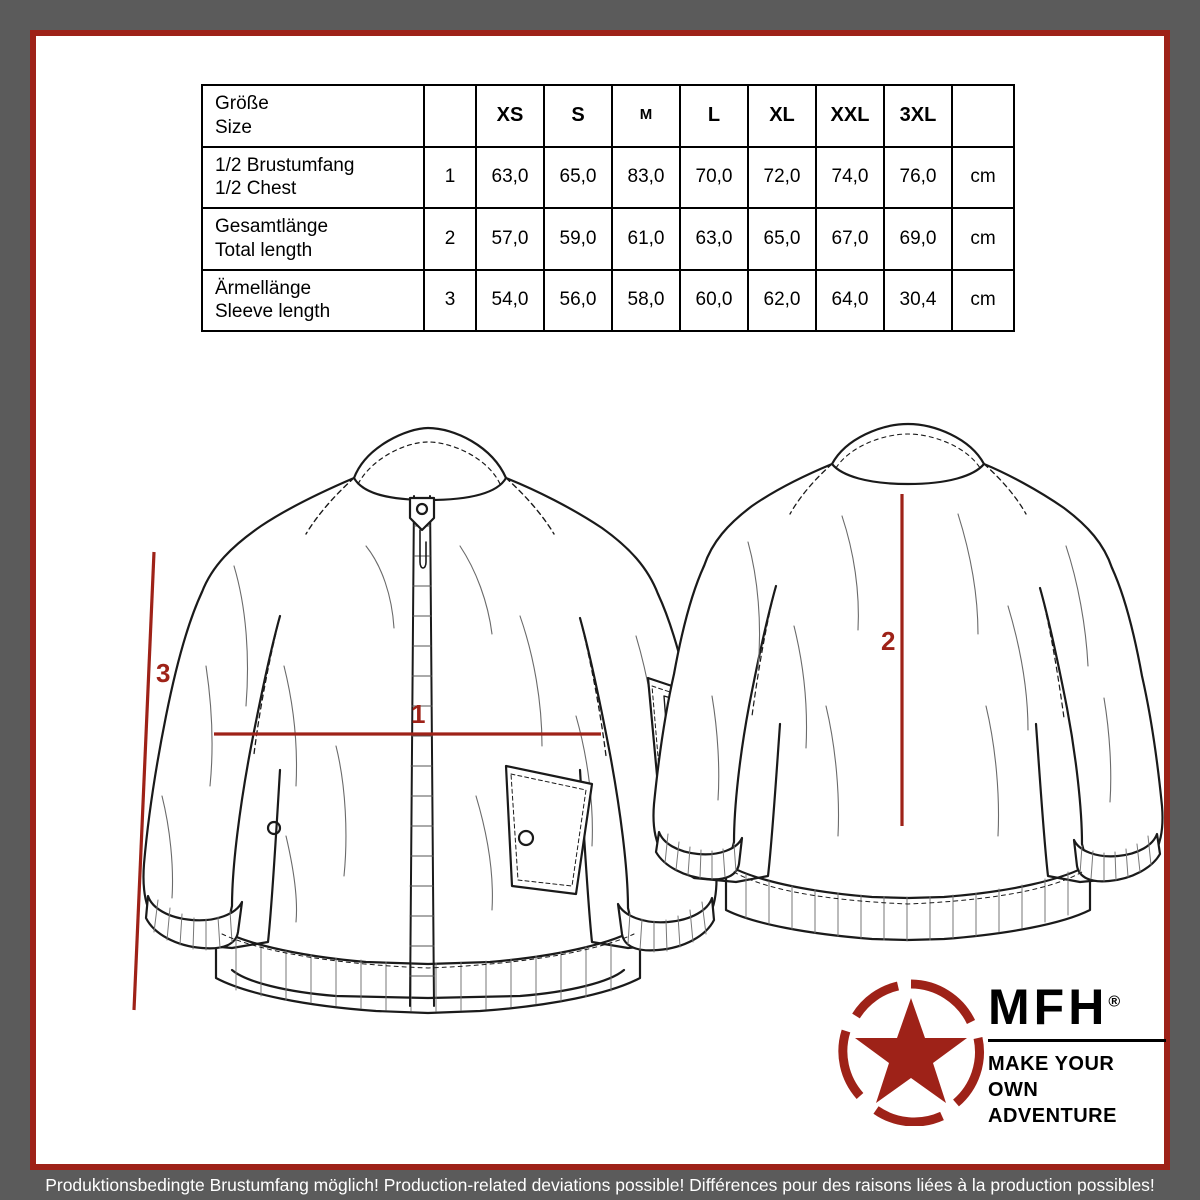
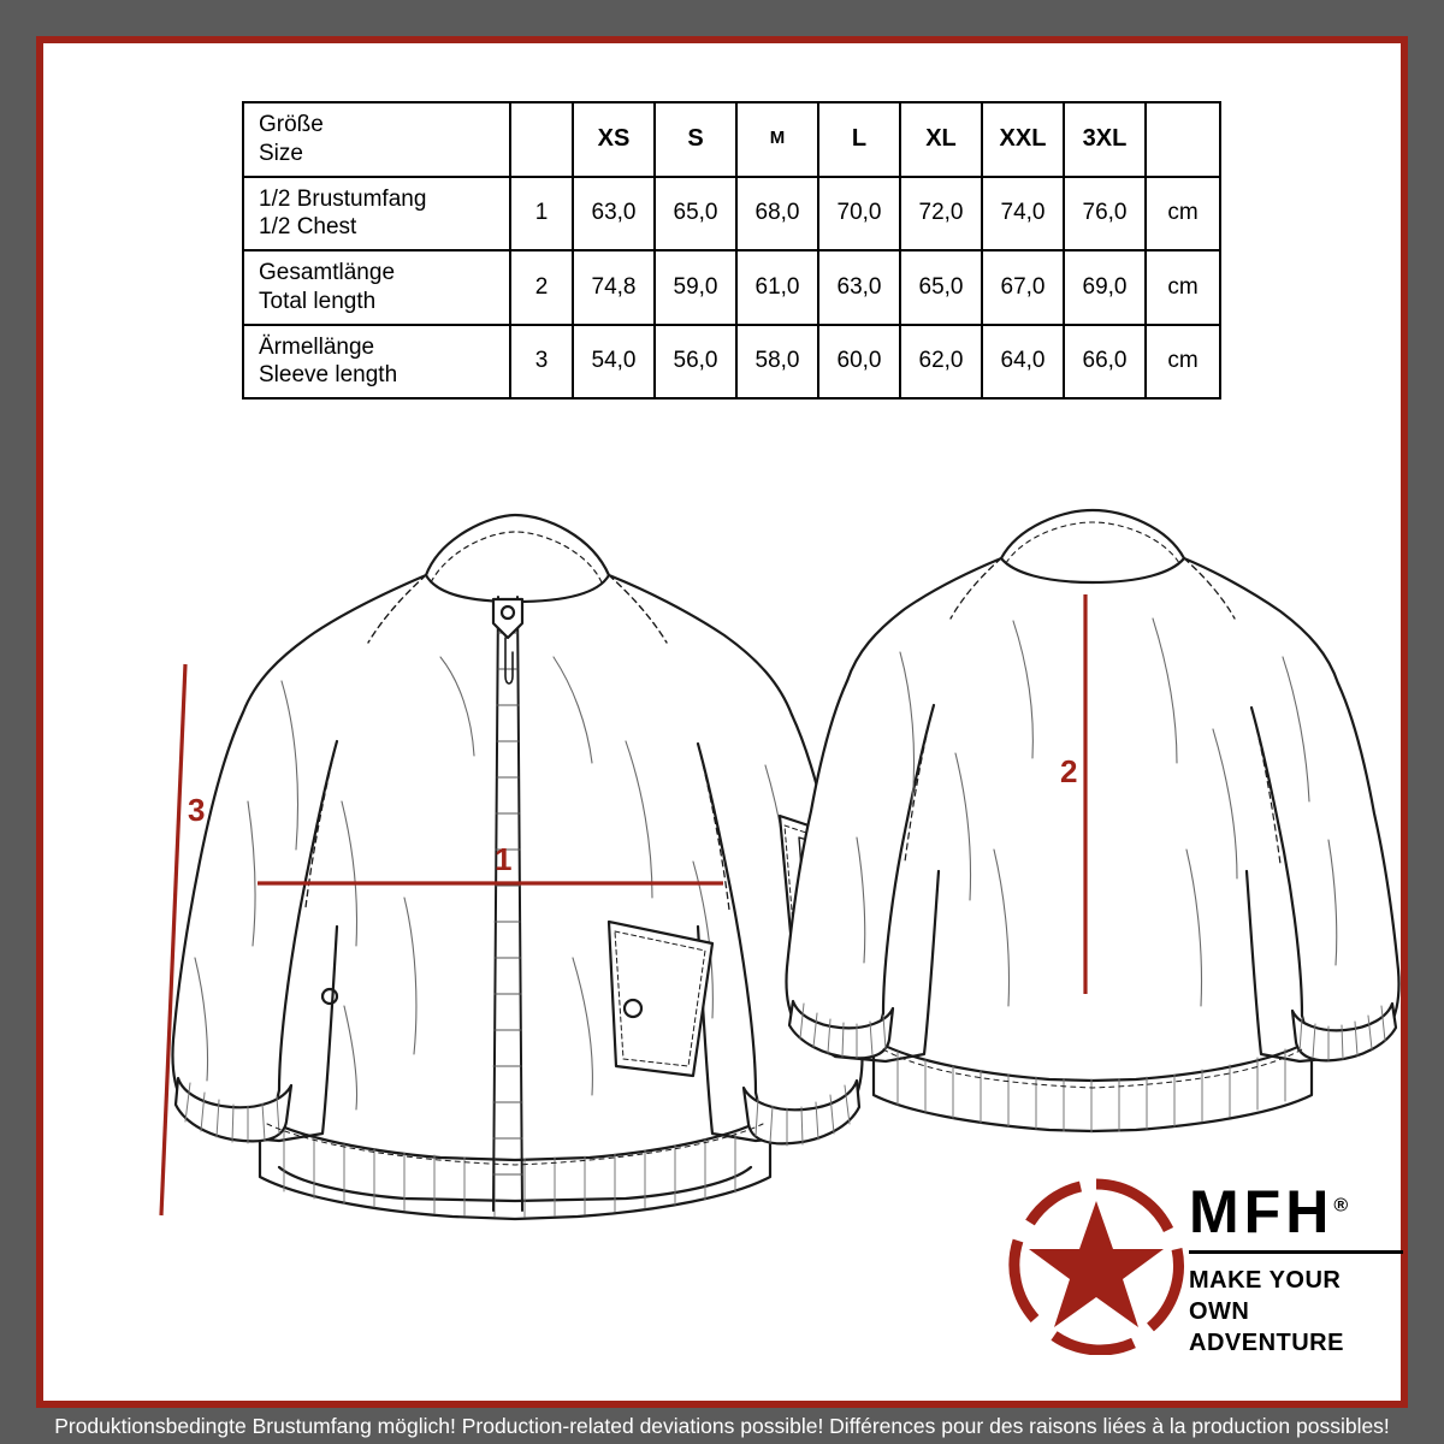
  Größe Size		XS	S	M	L	XL	XXL	3XL
- 1/2 Brustumfang 1/2 Chest	1	63,0	65,0	83,0	70,0	72,0	74,0	76,0	cm
+ 1/2 Brustumfang 1/2 Chest	1	63,0	65,0	68,0	70,0	72,0	74,0	76,0	cm
- Gesamtlänge Total length	2	57,0	59,0	61,0	63,0	65,0	67,0	69,0	cm
+ Gesamtlänge Total length	2	74,8	59,0	61,0	63,0	65,0	67,0	69,0	cm
- Ärmellänge Sleeve length	3	54,0	56,0	58,0	60,0	62,0	64,0	30,4	cm
+ Ärmellänge Sleeve length	3	54,0	56,0	58,0	60,0	62,0	64,0	66,0	cm
  1
  2
  3
  MFH®
  MAKE YOUR OWN
  ADVENTURE
  Produktionsbedingte Brustumfang möglich! Production-related deviations possible! Différences pour des raisons liées à la production possibles!
